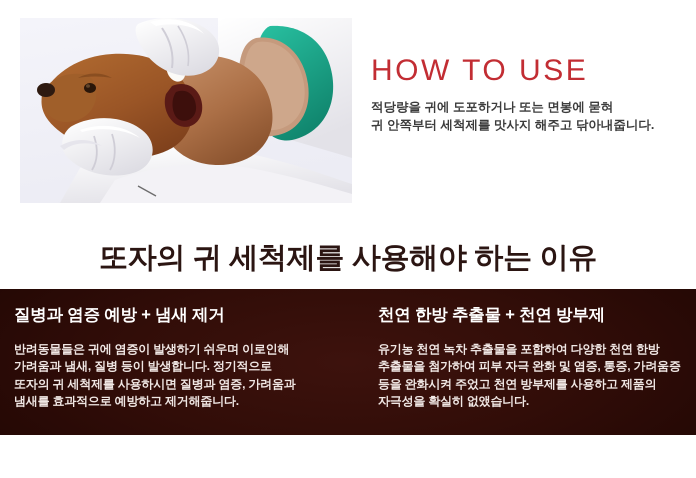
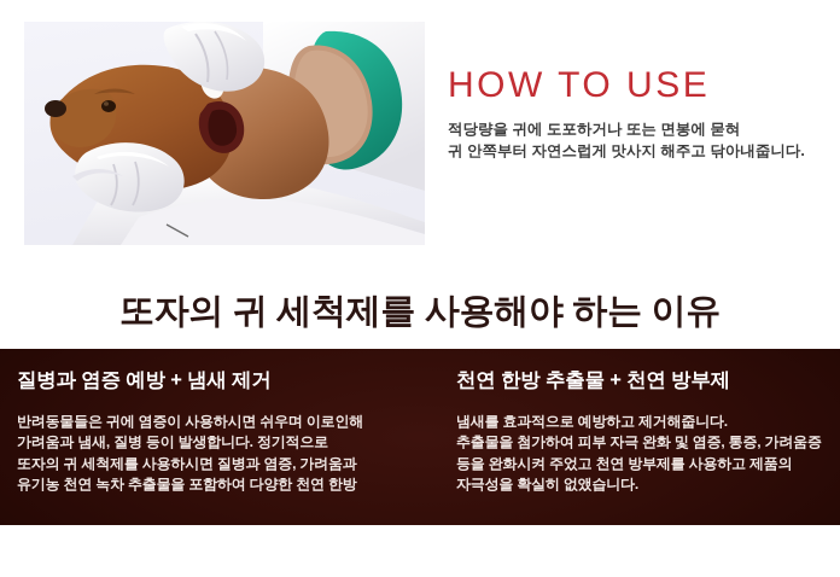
  HOW TO USE
  적당량을 귀에 도포하거나 또는 면봉에 묻혀
- 귀 안쪽부터 세척제를 맛사지 해주고 닦아내줍니다.
+ 귀 안쪽부터 자연스럽게 맛사지 해주고 닦아내줍니다.
  또자의 귀 세척제를 사용해야 하는 이유
  질병과 염증 예방 + 냄새 제거
- 반려동물들은 귀에 염증이 발생하기 쉬우며 이로인해
+ 반려동물들은 귀에 염증이 사용하시면 쉬우며 이로인해
  가려움과 냄새, 질병 등이 발생합니다. 정기적으로
  또자의 귀 세척제를 사용하시면 질병과 염증, 가려움과
- 냄새를 효과적으로 예방하고 제거해줍니다.
+ 유기농 천연 녹차 추출물을 포함하여 다양한 천연 한방
  천연 한방 추출물 + 천연 방부제
- 유기농 천연 녹차 추출물을 포함하여 다양한 천연 한방
+ 냄새를 효과적으로 예방하고 제거해줍니다.
  추출물을 첨가하여 피부 자극 완화 및 염증, 통증, 가려움증
  등을 완화시켜 주었고 천연 방부제를 사용하고 제품의
  자극성을 확실히 없앴습니다.
